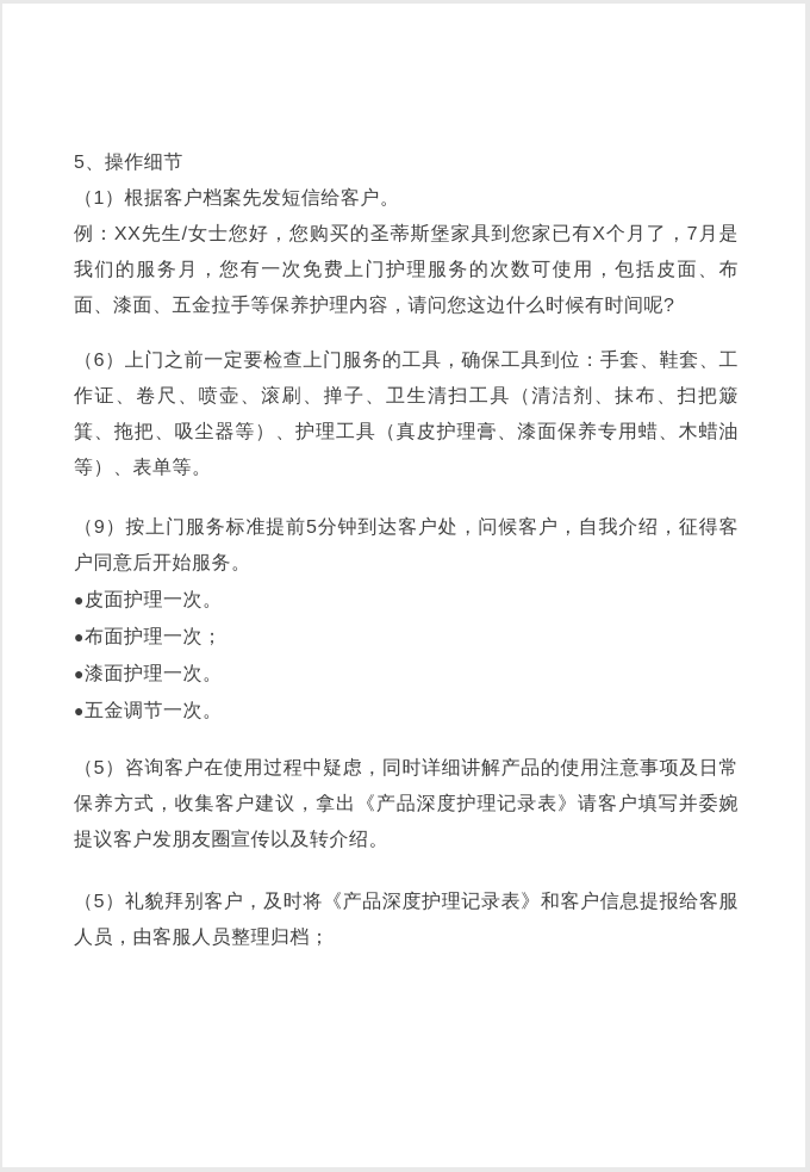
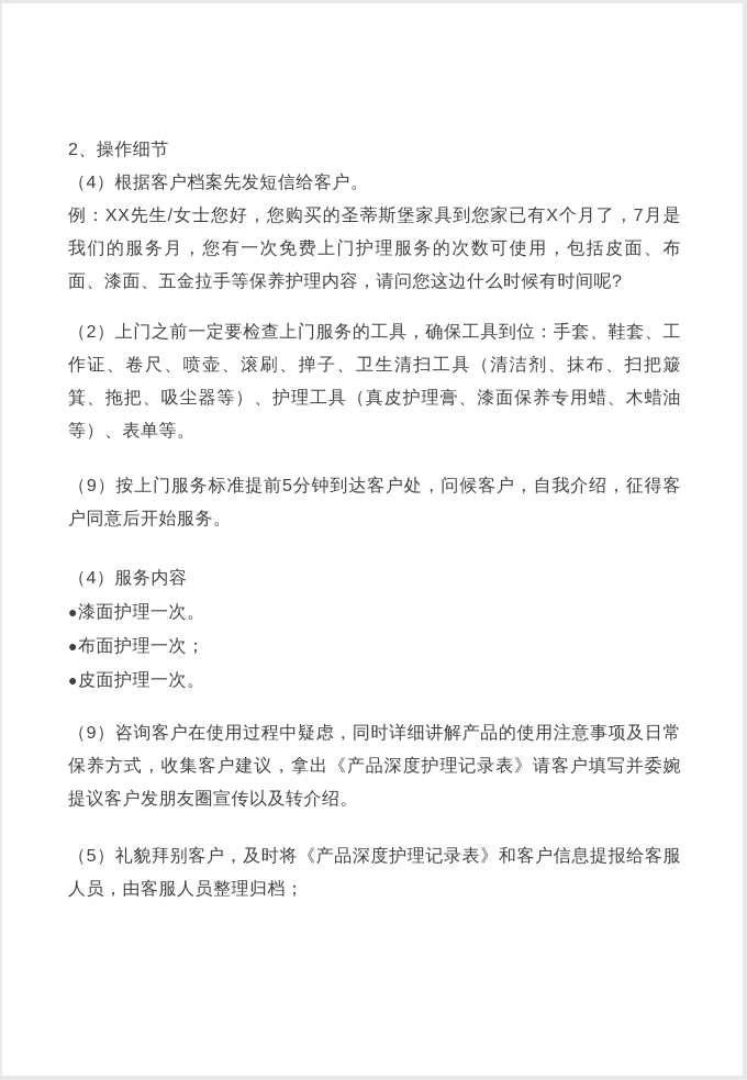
- 5、操作细节
+ 2、操作细节
- （1）根据客户档案先发短信给客户。
+ （4）根据客户档案先发短信给客户。
  例：XX先生/女士您好，您购买的圣蒂斯堡家具到您家已有X个月了，7月是我们的服务月，您有一次免费上门护理服务的次数可使用，包括皮面、布面、漆面、五金拉手等保养护理内容，请问您这边什么时候有时间呢?
- （6）上门之前一定要检查上门服务的工具，确保工具到位：手套、鞋套、工作证、卷尺、喷壶、滚刷、掸子、卫生清扫工具（清洁剂、抹布、扫把簸箕、拖把、吸尘器等）、护理工具（真皮护理膏、漆面保养专用蜡、木蜡油等）、表单等。
+ （2）上门之前一定要检查上门服务的工具，确保工具到位：手套、鞋套、工作证、卷尺、喷壶、滚刷、掸子、卫生清扫工具（清洁剂、抹布、扫把簸箕、拖把、吸尘器等）、护理工具（真皮护理膏、漆面保养专用蜡、木蜡油等）、表单等。
  （9）按上门服务标准提前5分钟到达客户处，问候客户，自我介绍，征得客户同意后开始服务。
+ （4）服务内容
- ●皮面护理一次。
+ ●漆面护理一次。
  ●布面护理一次；
- ●漆面护理一次。
+ ●皮面护理一次。
- ●五金调节一次。
- （5）咨询客户在使用过程中疑虑，同时详细讲解产品的使用注意事项及日常保养方式，收集客户建议，拿出《产品深度护理记录表》请客户填写并委婉提议客户发朋友圈宣传以及转介绍。
+ （9）咨询客户在使用过程中疑虑，同时详细讲解产品的使用注意事项及日常保养方式，收集客户建议，拿出《产品深度护理记录表》请客户填写并委婉提议客户发朋友圈宣传以及转介绍。
  （5）礼貌拜别客户，及时将《产品深度护理记录表》和客户信息提报给客服人员，由客服人员整理归档；
